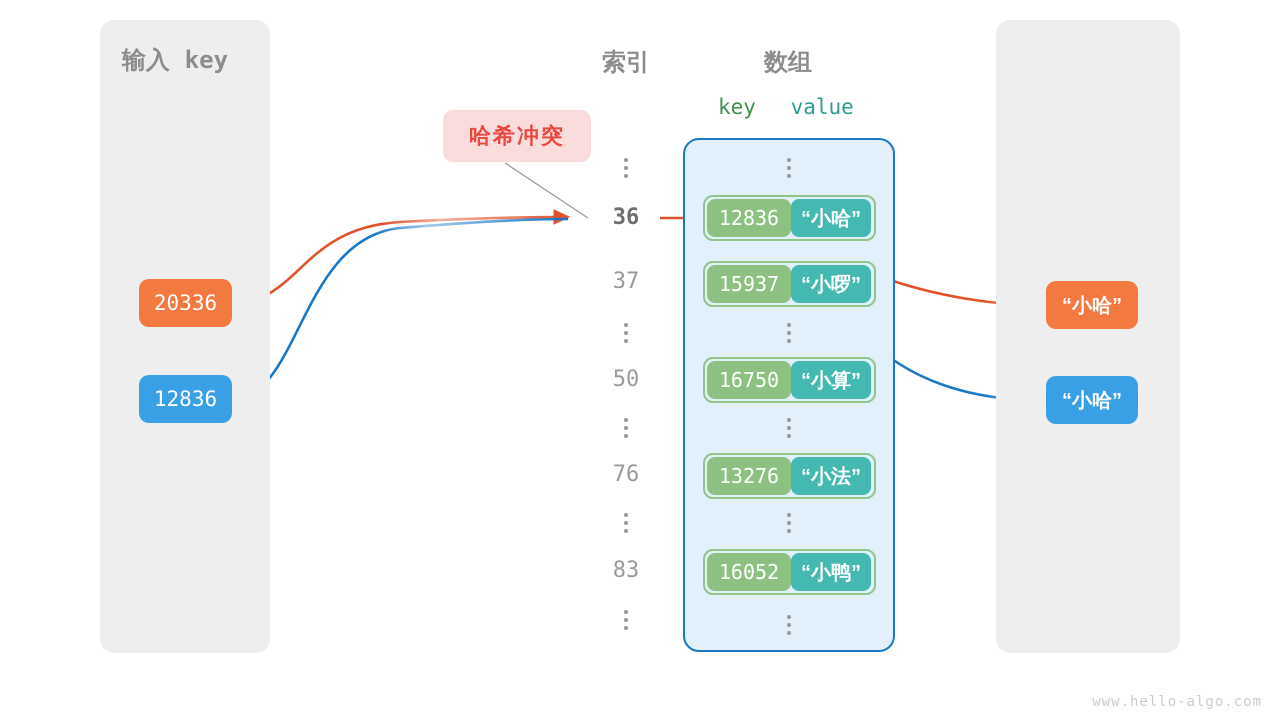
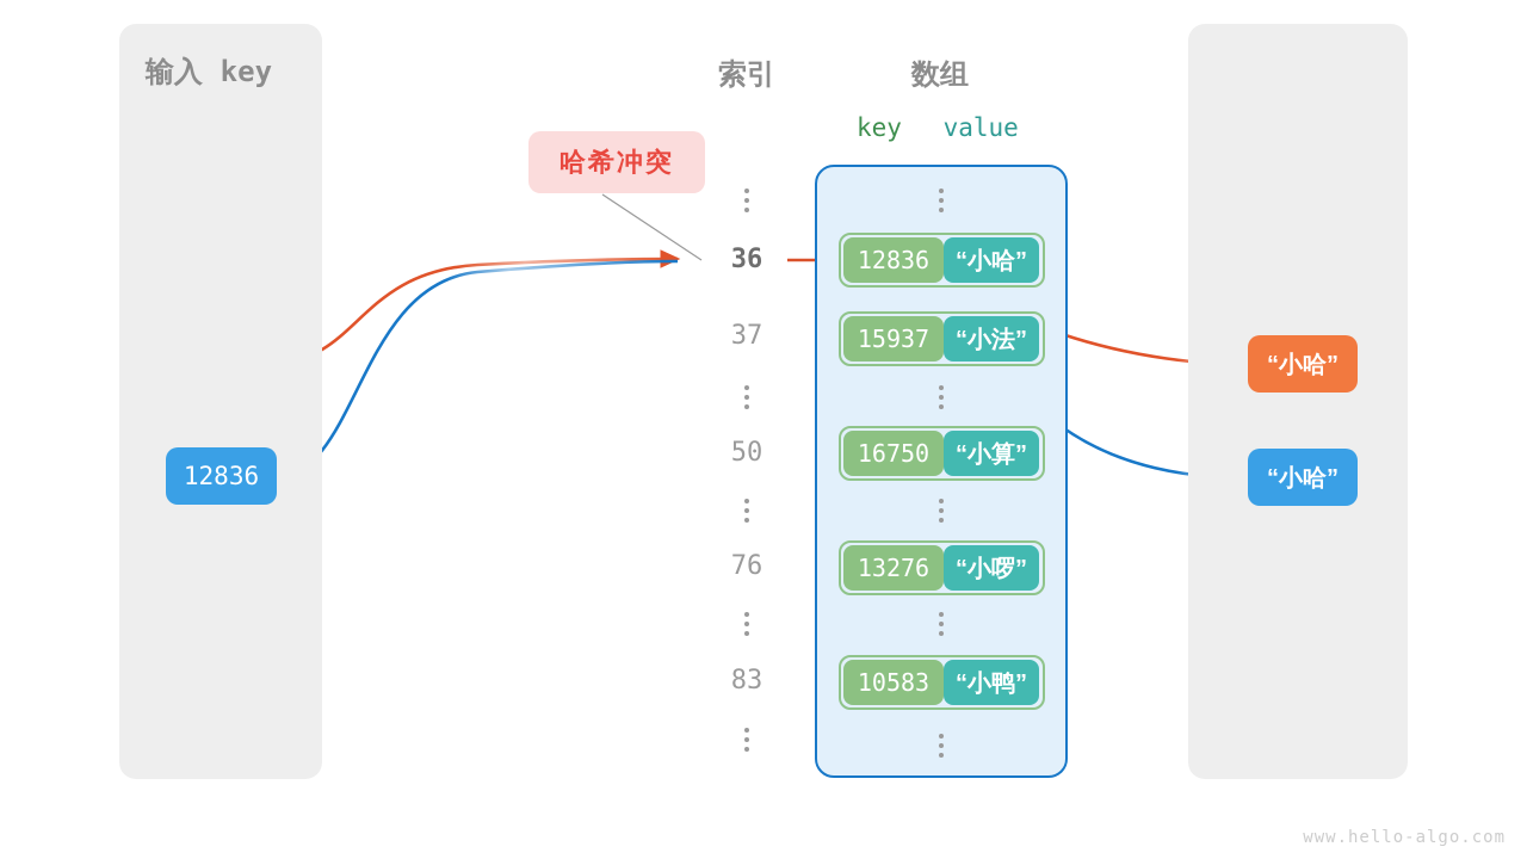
  输入 key
- 20336
  12836
  哈希冲突
  索引
  数组
  key value
  36
  37
  50
  76
  83
  12836
  “小哈”
  15937
- “小啰”
+ “小法”
  16750
  “小算”
  13276
- “小法”
+ “小啰”
- 16052
+ 10583
  “小鸭”
  “小哈”
  “小哈”
  www.hello-algo.com
